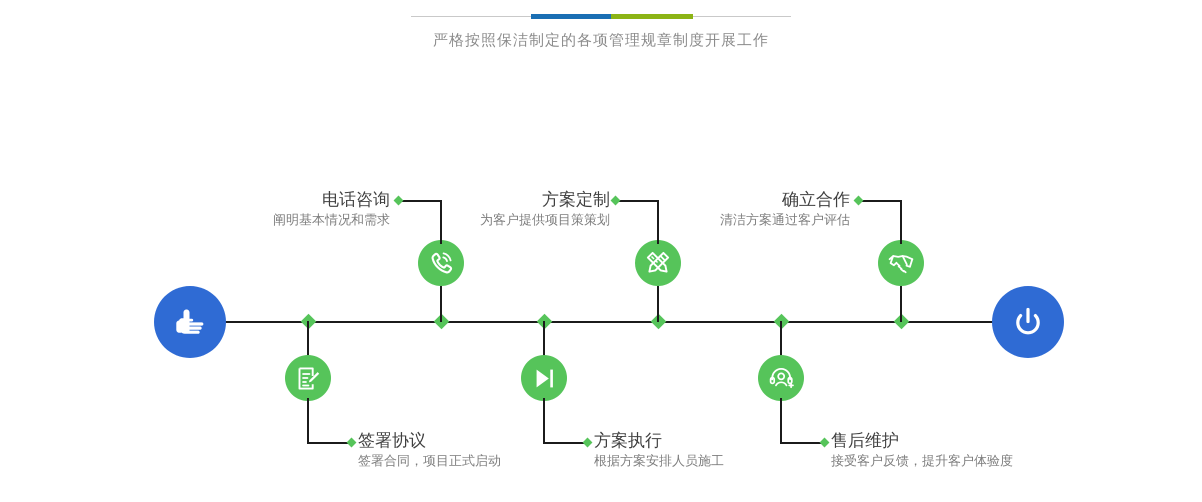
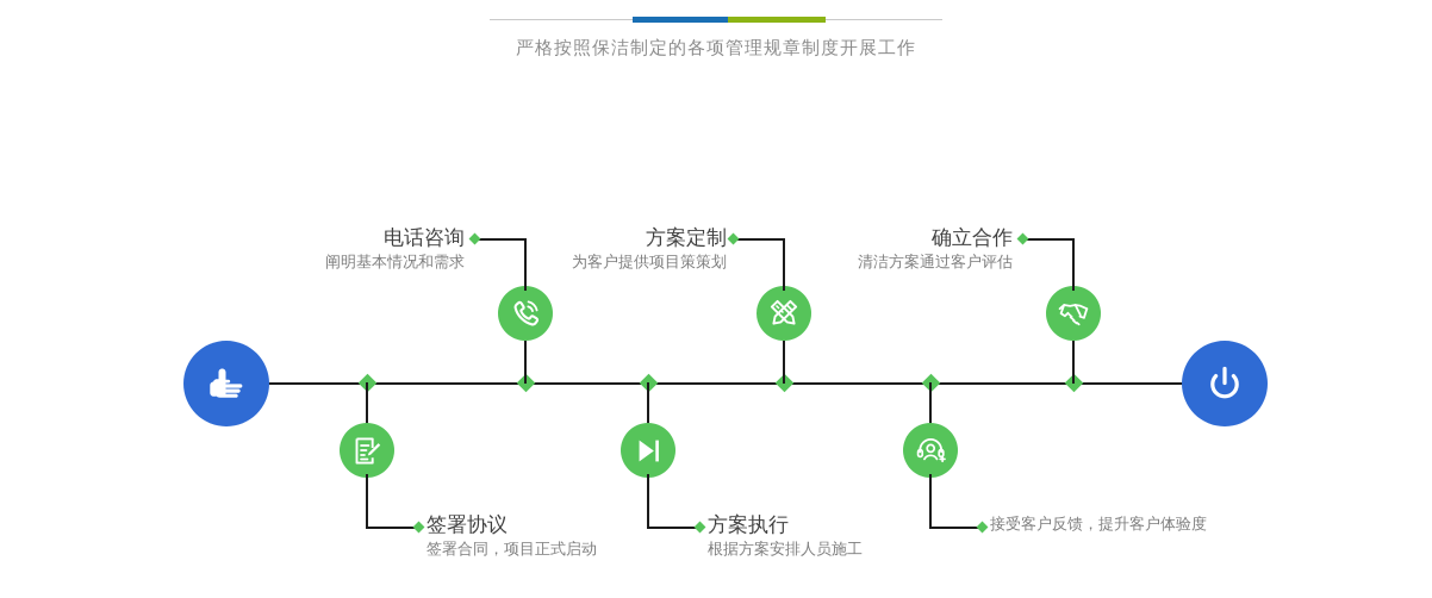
  严格按照保洁制定的各项管理规章制度开展工作
  电话咨询
  阐明基本情况和需求
  签署协议
  签署合同，项目正式启动
  方案定制
  为客户提供项目策策划
  方案执行
  根据方案安排人员施工
  确立合作
  清洁方案通过客户评估
- 售后维护
  接受客户反馈，提升客户体验度
